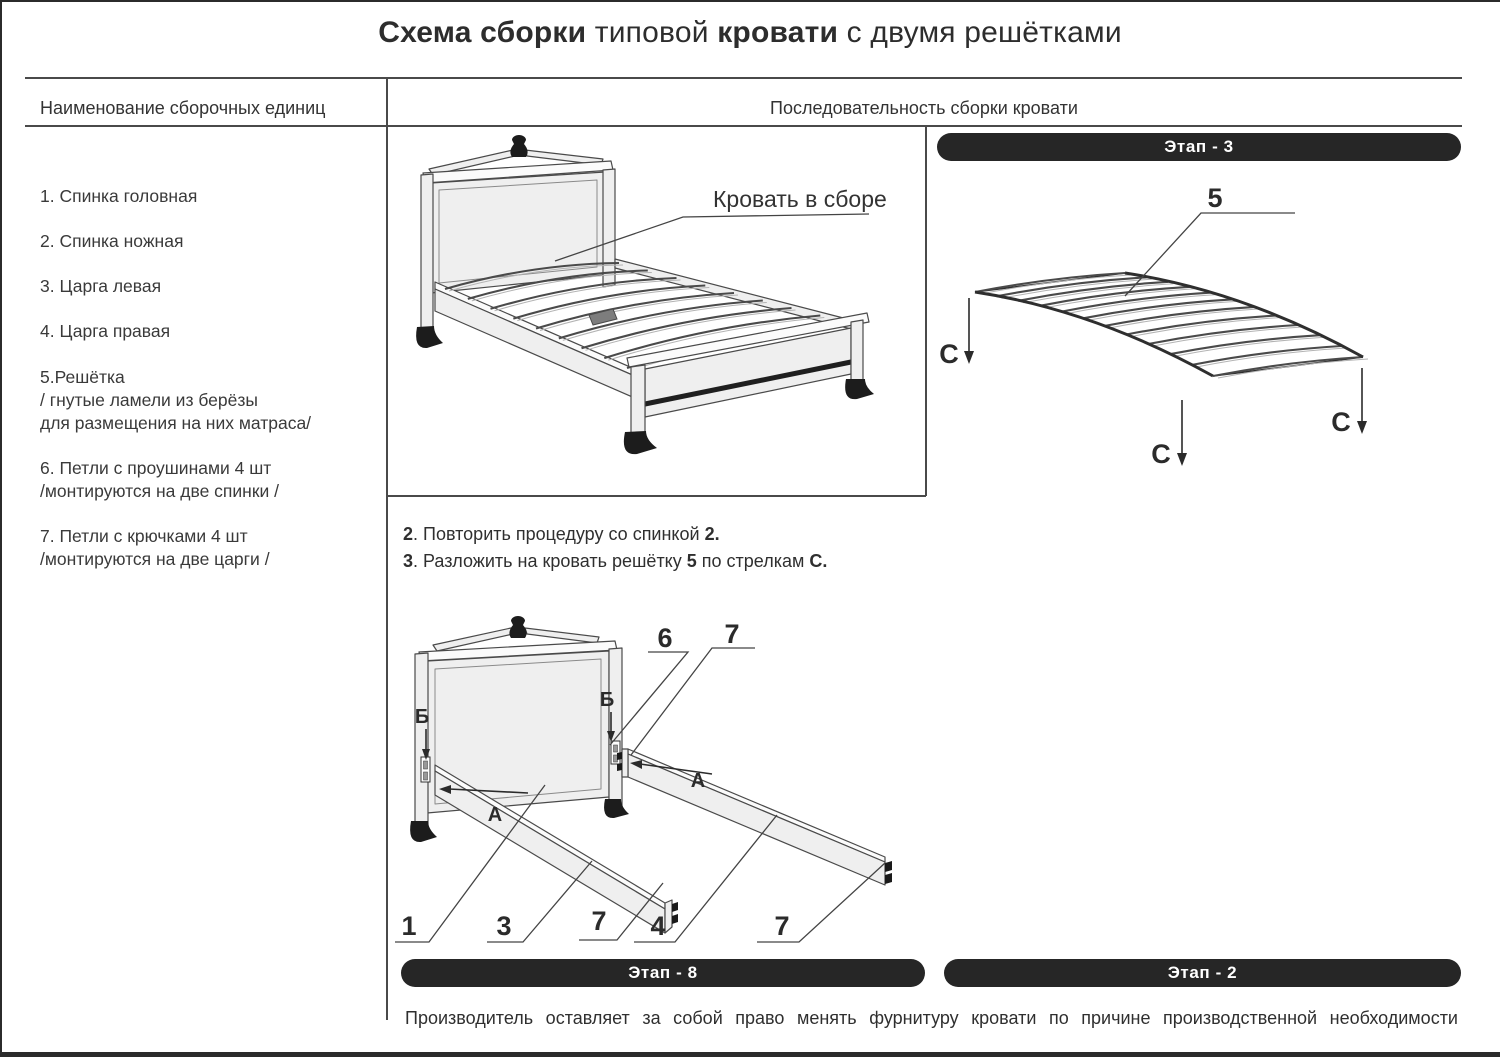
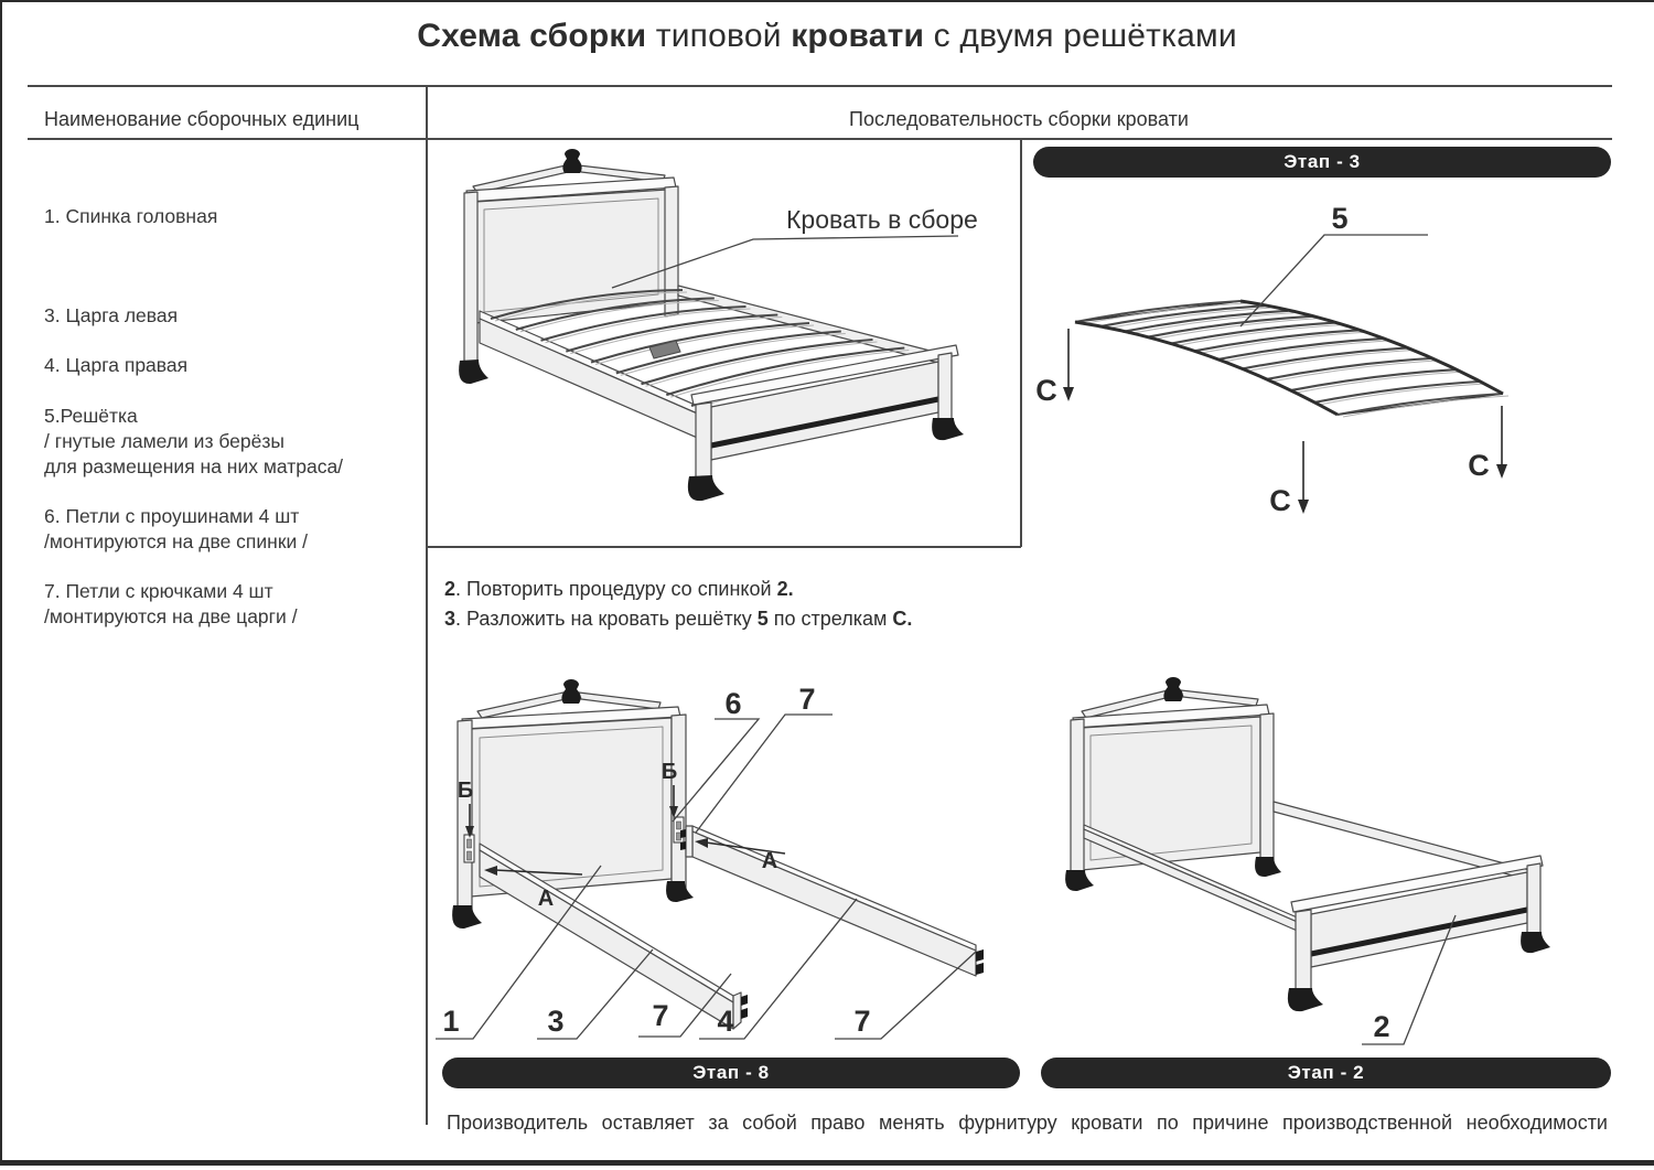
  Схема сборки типовой кровати с двумя решётками
  Наименование сборочных единиц
  Последовательность сборки кровати
  1. Спинка головная
- 2. Спинка ножная
  3. Царга левая
  4. Царга правая
  5.Решётка
  / гнутые ламели из берёзы
  для размещения на них матраса/
  6. Петли с проушинами 4 шт
  /монтируются на две спинки /
  7. Петли с крючками 4 шт
  /монтируются на две царги /
  Этап - 3
  Этап - 8
  Этап - 2
  Кровать в сборе
  5
  С
  С
  С
  2. Повторить процедуру со спинкой 2.
  3. Разложить на кровать решётку 5 по стрелкам С.
  Б
  Б
  А
  А
  6
  7
  1
  3
  7
  4
  7
+ 2
  Производитель оставляет за собой право менять фурнитуру кровати по причине производственной необходимости
